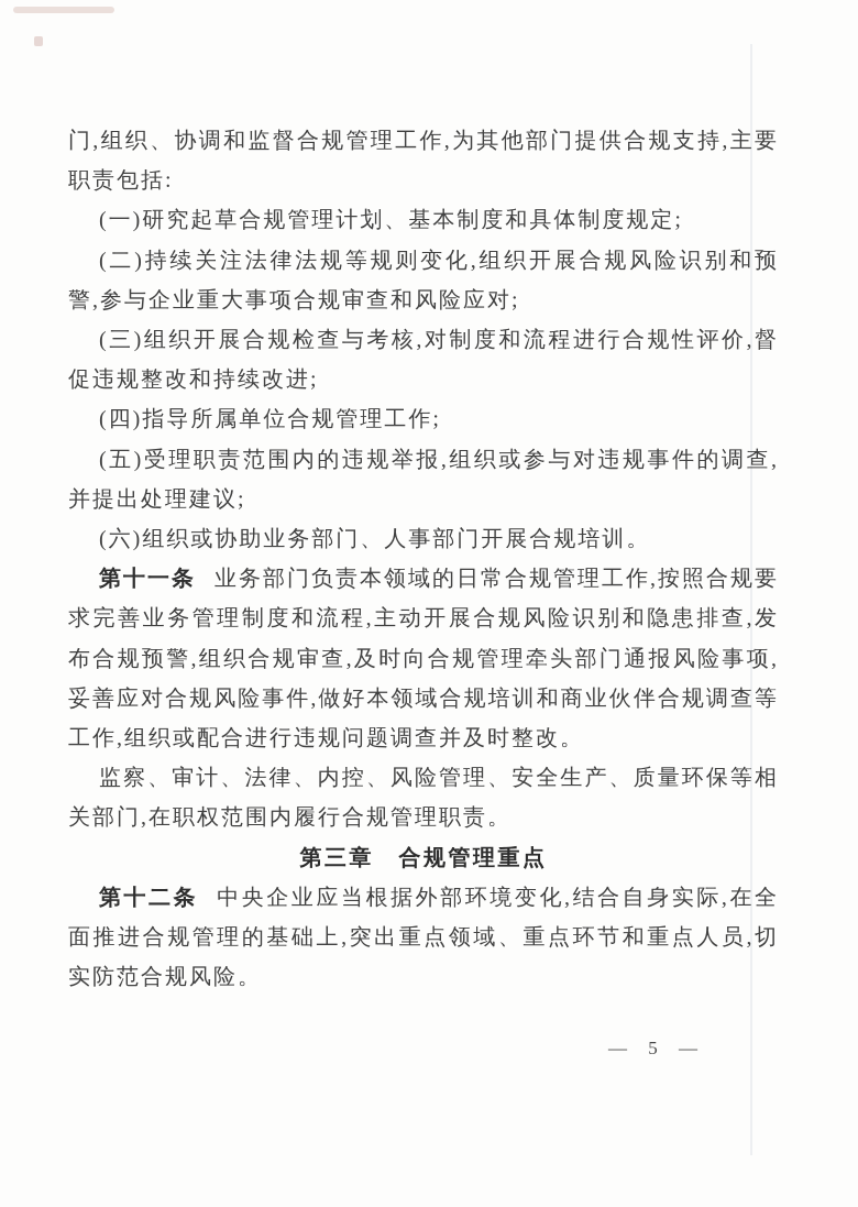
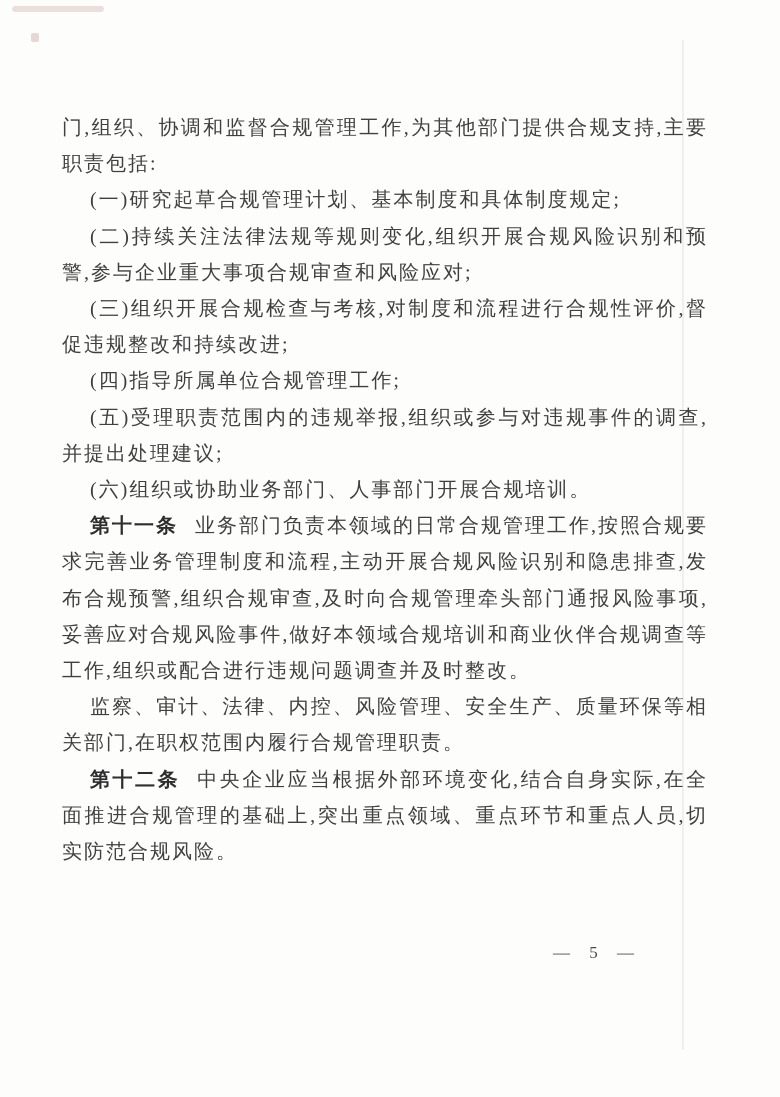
  门,组织、协调和监督合规管理工作,为其他部门提供合规支持,主要职责包括:
  (一)研究起草合规管理计划、基本制度和具体制度规定;
  (二)持续关注法律法规等规则变化,组织开展合规风险识别和预警,参与企业重大事项合规审查和风险应对;
  (三)组织开展合规检查与考核,对制度和流程进行合规性评价,督促违规整改和持续改进;
  (四)指导所属单位合规管理工作;
  (五)受理职责范围内的违规举报,组织或参与对违规事件的调查,并提出处理建议;
  (六)组织或协助业务部门、人事部门开展合规培训。
  第十一条 业务部门负责本领域的日常合规管理工作,按照合规要求完善业务管理制度和流程,主动开展合规风险识别和隐患排查,发布合规预警,组织合规审查,及时向合规管理牵头部门通报风险事项,妥善应对合规风险事件,做好本领域合规培训和商业伙伴合规调查等工作,组织或配合进行违规问题调查并及时整改。
  监察、审计、法律、内控、风险管理、安全生产、质量环保等相关部门,在职权范围内履行合规管理职责。
- 第三章 合规管理重点
  第十二条 中央企业应当根据外部环境变化,结合自身实际,在全面推进合规管理的基础上,突出重点领域、重点环节和重点人员,切实防范合规风险。
  — 5 —
